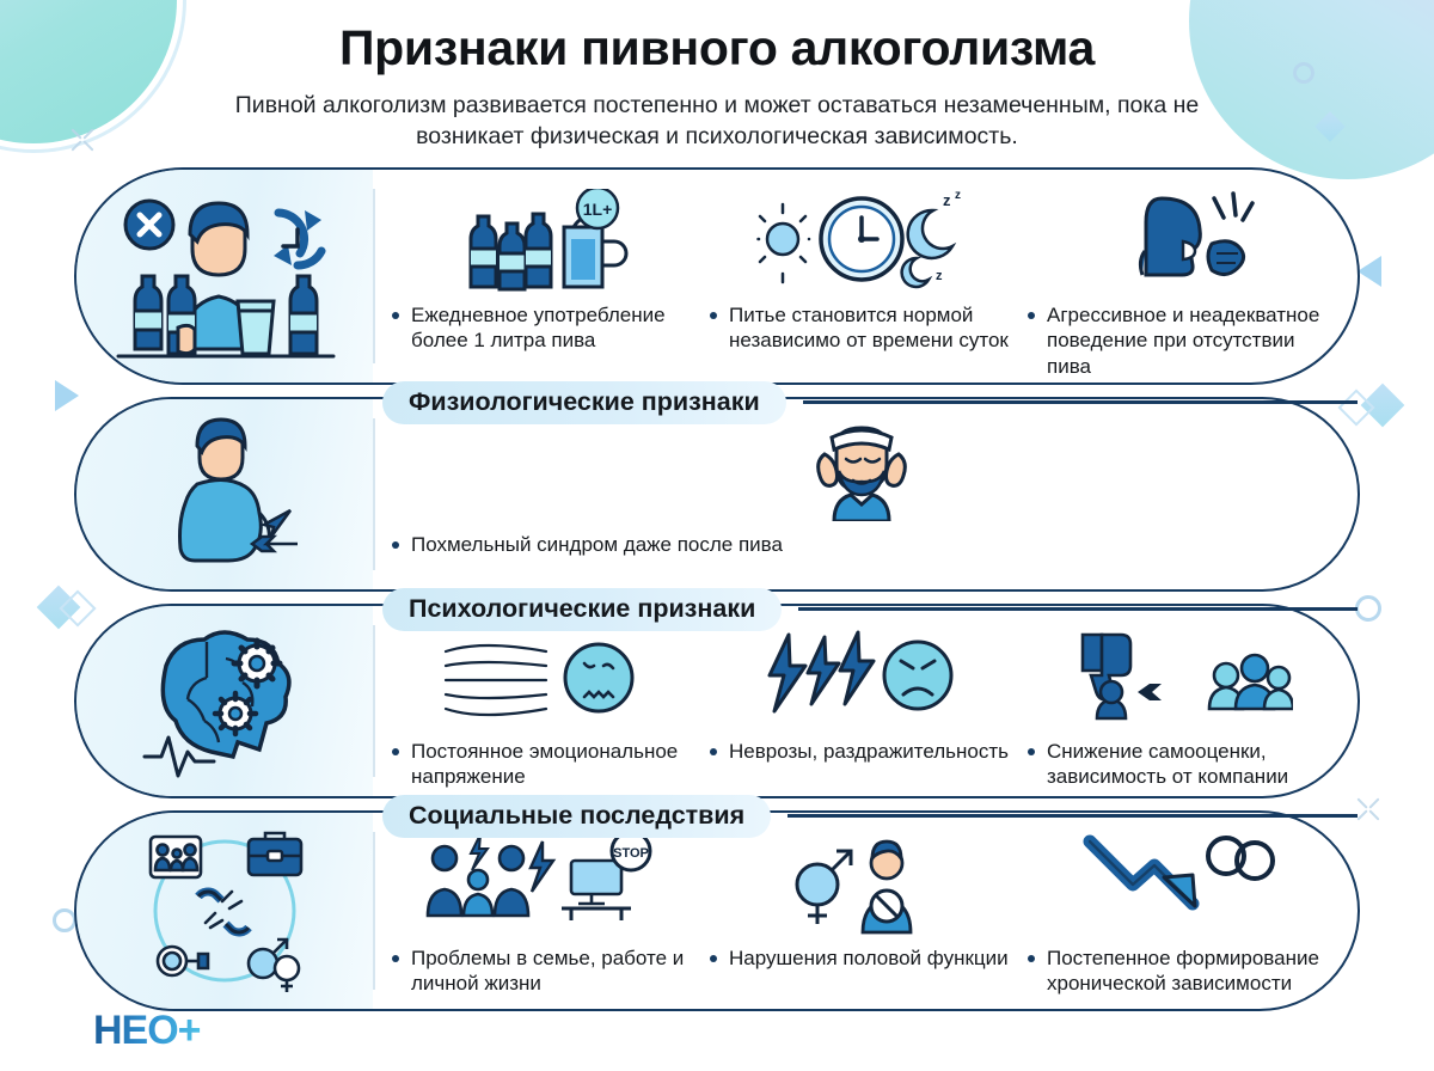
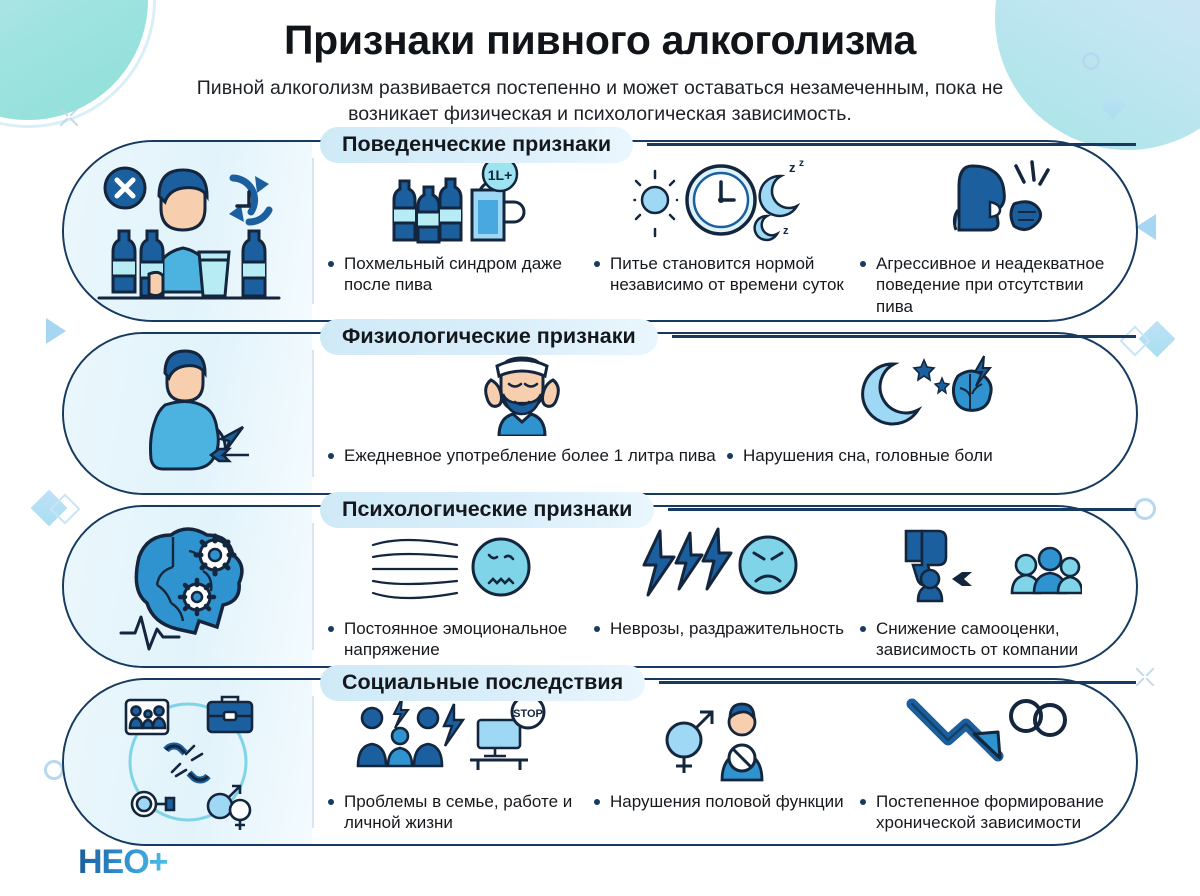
  Признаки пивного алкоголизма
  Пивной алкоголизм развивается постепенно и может оставаться незамеченным, пока не возникает физическая и психологическая зависимость.
+ Поведенческие признаки
  1L+
- Ежедневное употребление более 1 литра пива
+ Похмельный синдром даже после пива
  z
  z
  z
  Питье становится нормой независимо от времени суток
  Агрессивное и неадекватное поведение при отсутствии пива
  Физиологические признаки
- Похмельный синдром даже после пива
+ Ежедневное употребление более 1 литра пива
+ Нарушения сна, головные боли
  Психологические признаки
  Постоянное эмоциональное напряжение
  Неврозы, раздражительность
  Снижение самооценки, зависимость от компании
  Социальные последствия
  STOP
  Проблемы в семье, работе и личной жизни
  Нарушения половой функции
  Постепенное формирование хронической зависимости
  НЕО+
